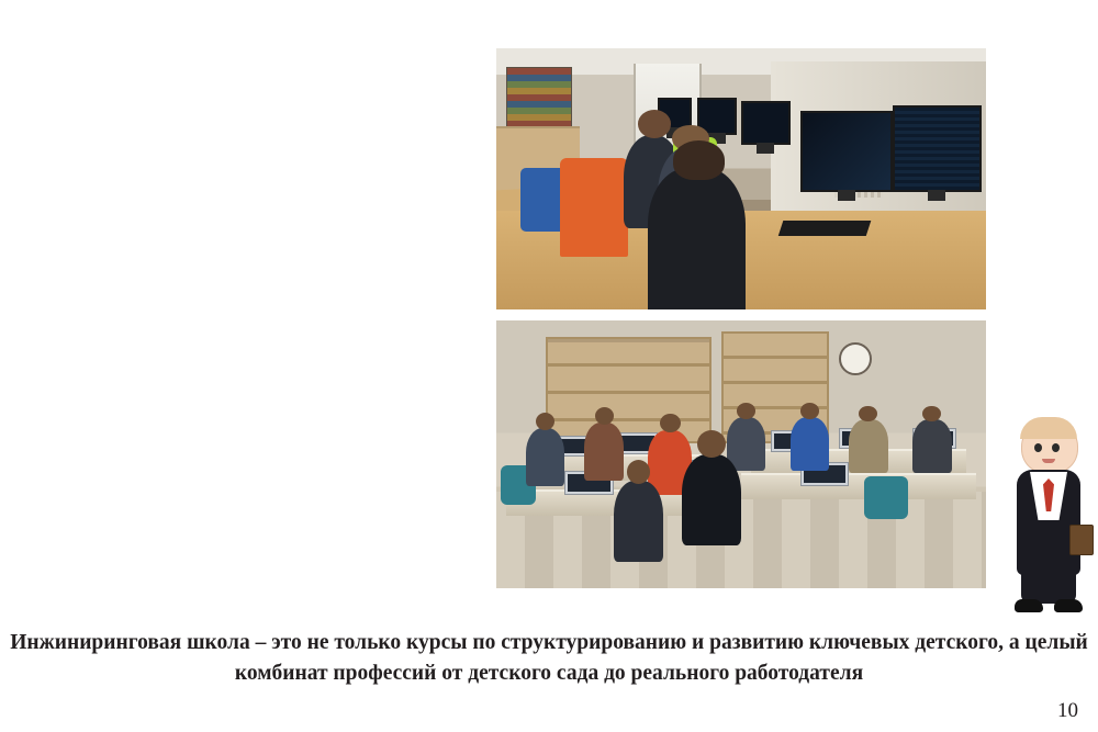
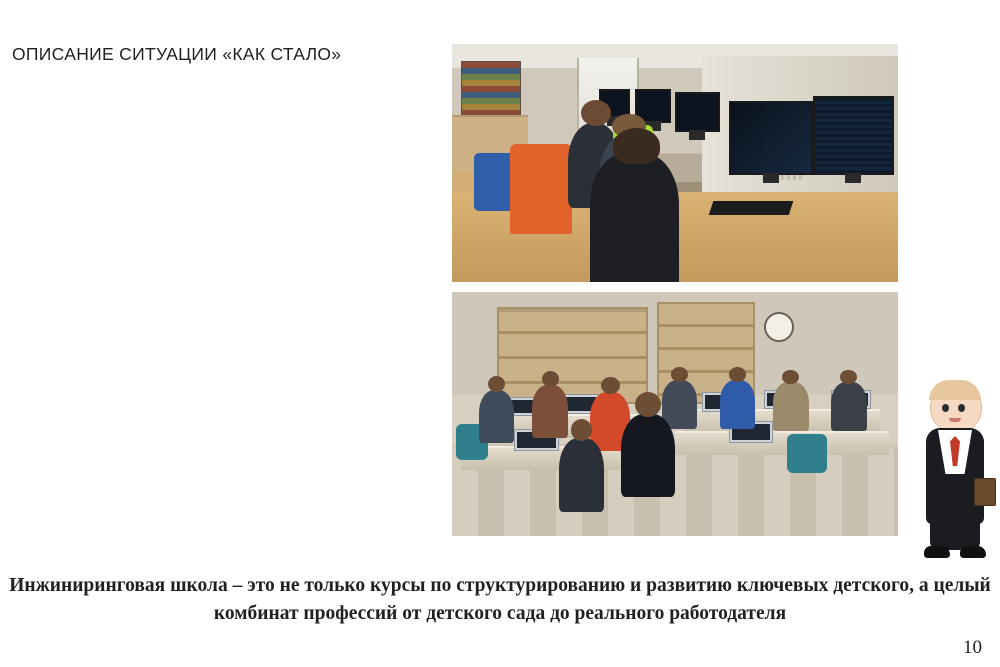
+ ОПИСАНИЕ СИТУАЦИИ «КАК СТАЛО»
  Инжиниринговая школа – это не только курсы по структурированию и развитию ключевых детского, а целый комбинат профессий от детского сада до реального работодателя
  10
